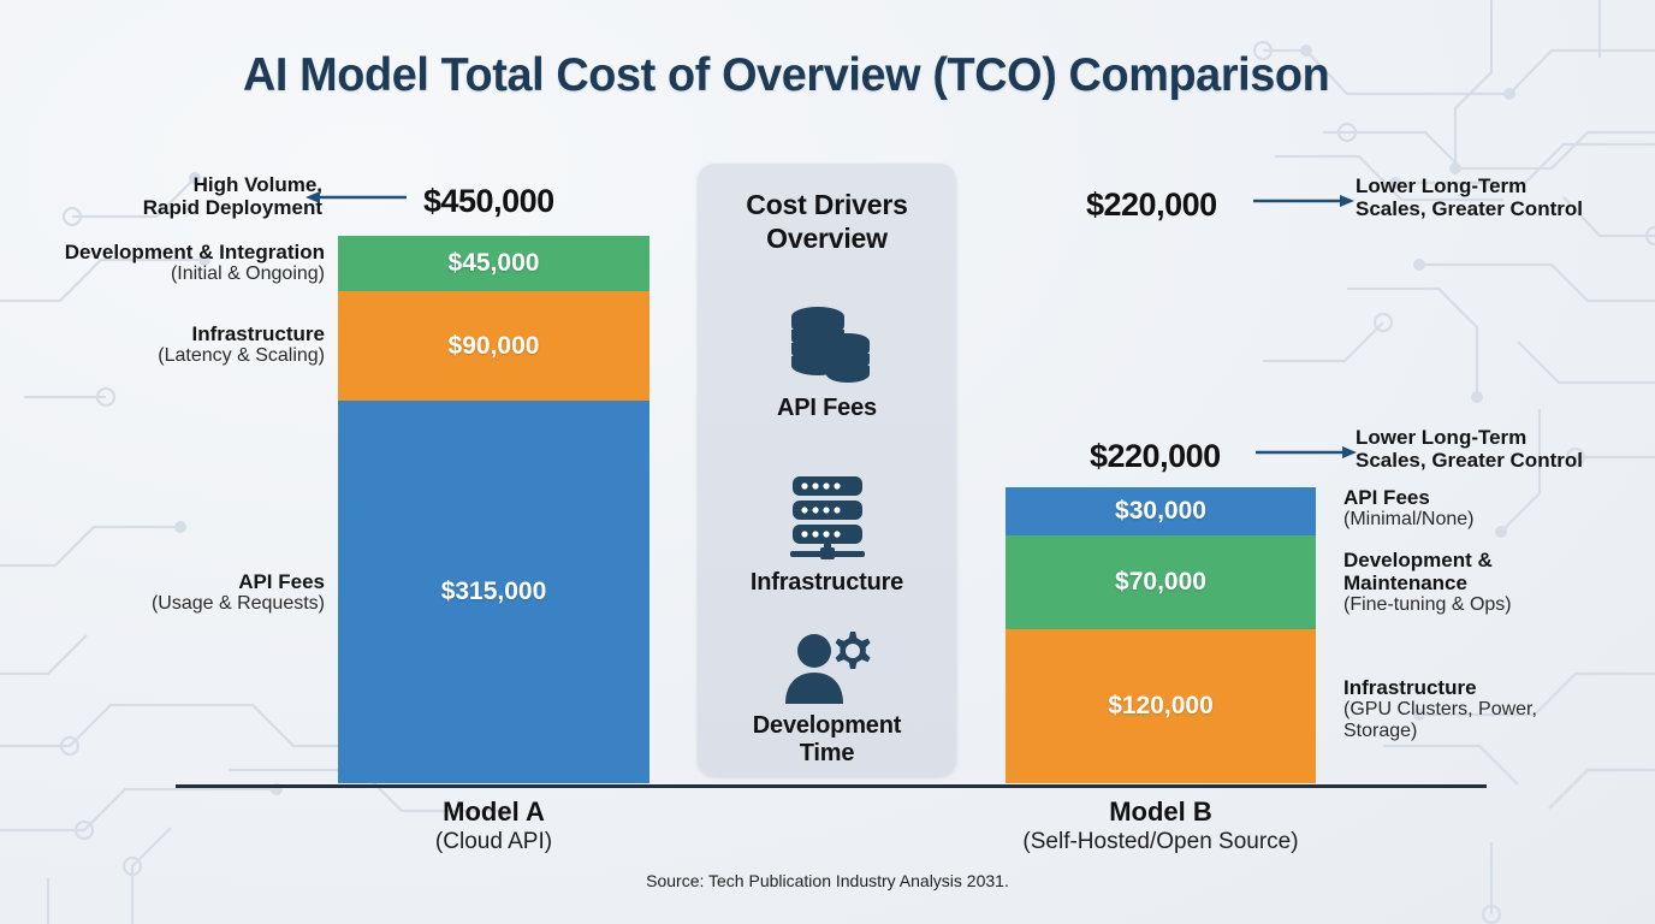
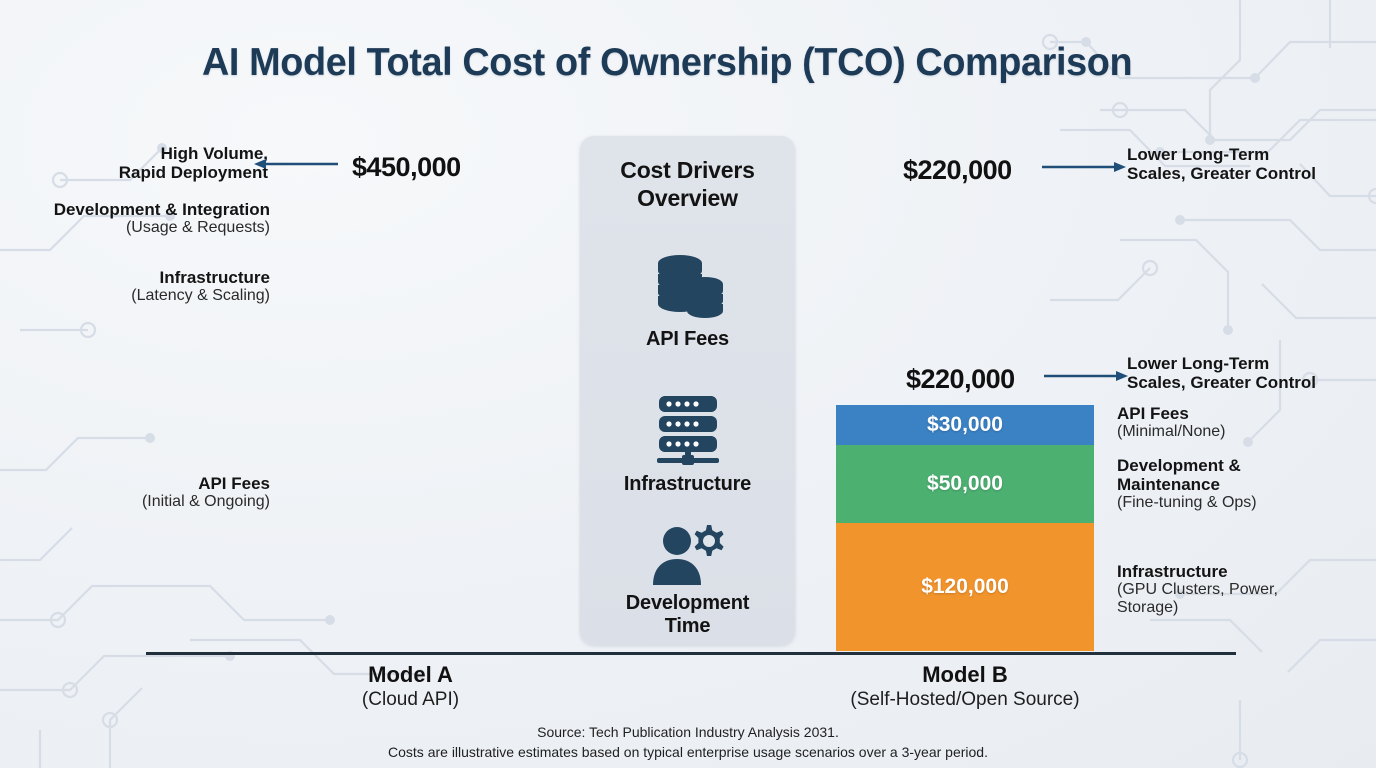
- AI Model Total Cost of Overview (TCO) Comparison
+ AI Model Total Cost of Ownership (TCO) Comparison
  High Volume,
  Rapid Deployment
  $450,000
  Development & Integration
- (Initial & Ongoing)
+ (Usage & Requests)
  Infrastructure
  (Latency & Scaling)
  API Fees
- (Usage & Requests)
+ (Initial & Ongoing)
- $45,000
- $90,000
- $315,000
  Cost Drivers
  Overview
  API Fees
  Infrastructure
  Development
  Time
  $220,000
  Lower Long-Term
  Scales, Greater Control
  $220,000
  Lower Long-Term
  Scales, Greater Control
  $30,000
- $70,000
+ $50,000
  $120,000
  API Fees
  (Minimal/None)
  Development &
  Maintenance
  (Fine-tuning & Ops)
  Infrastructure
  (GPU Clusters, Power,
  Storage)
  Model A
  (Cloud API)
  Model B
  (Self-Hosted/Open Source)
  Source: Tech Publication Industry Analysis 2031.
+ Costs are illustrative estimates based on typical enterprise usage scenarios over a 3-year period.
